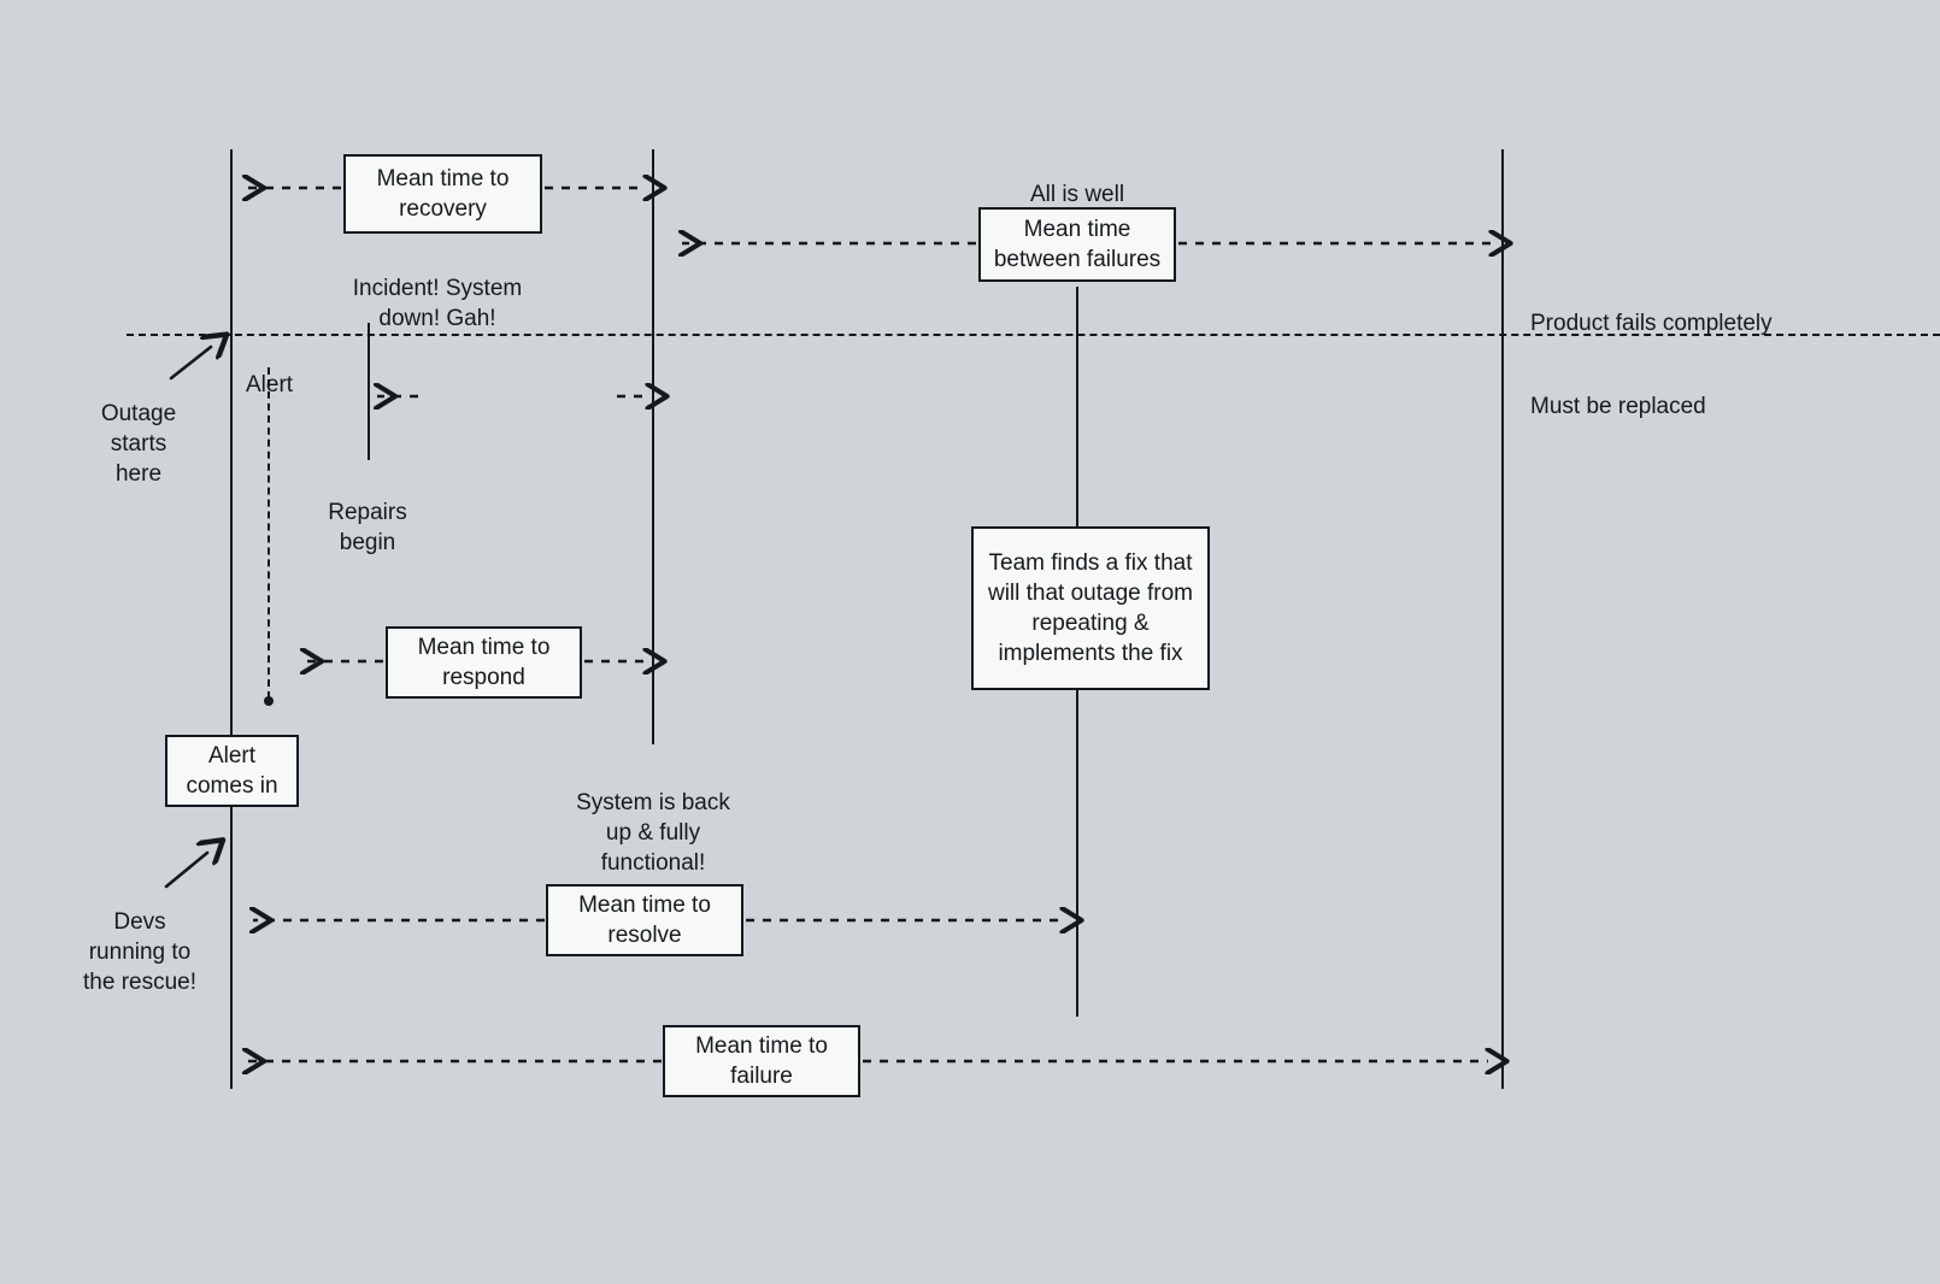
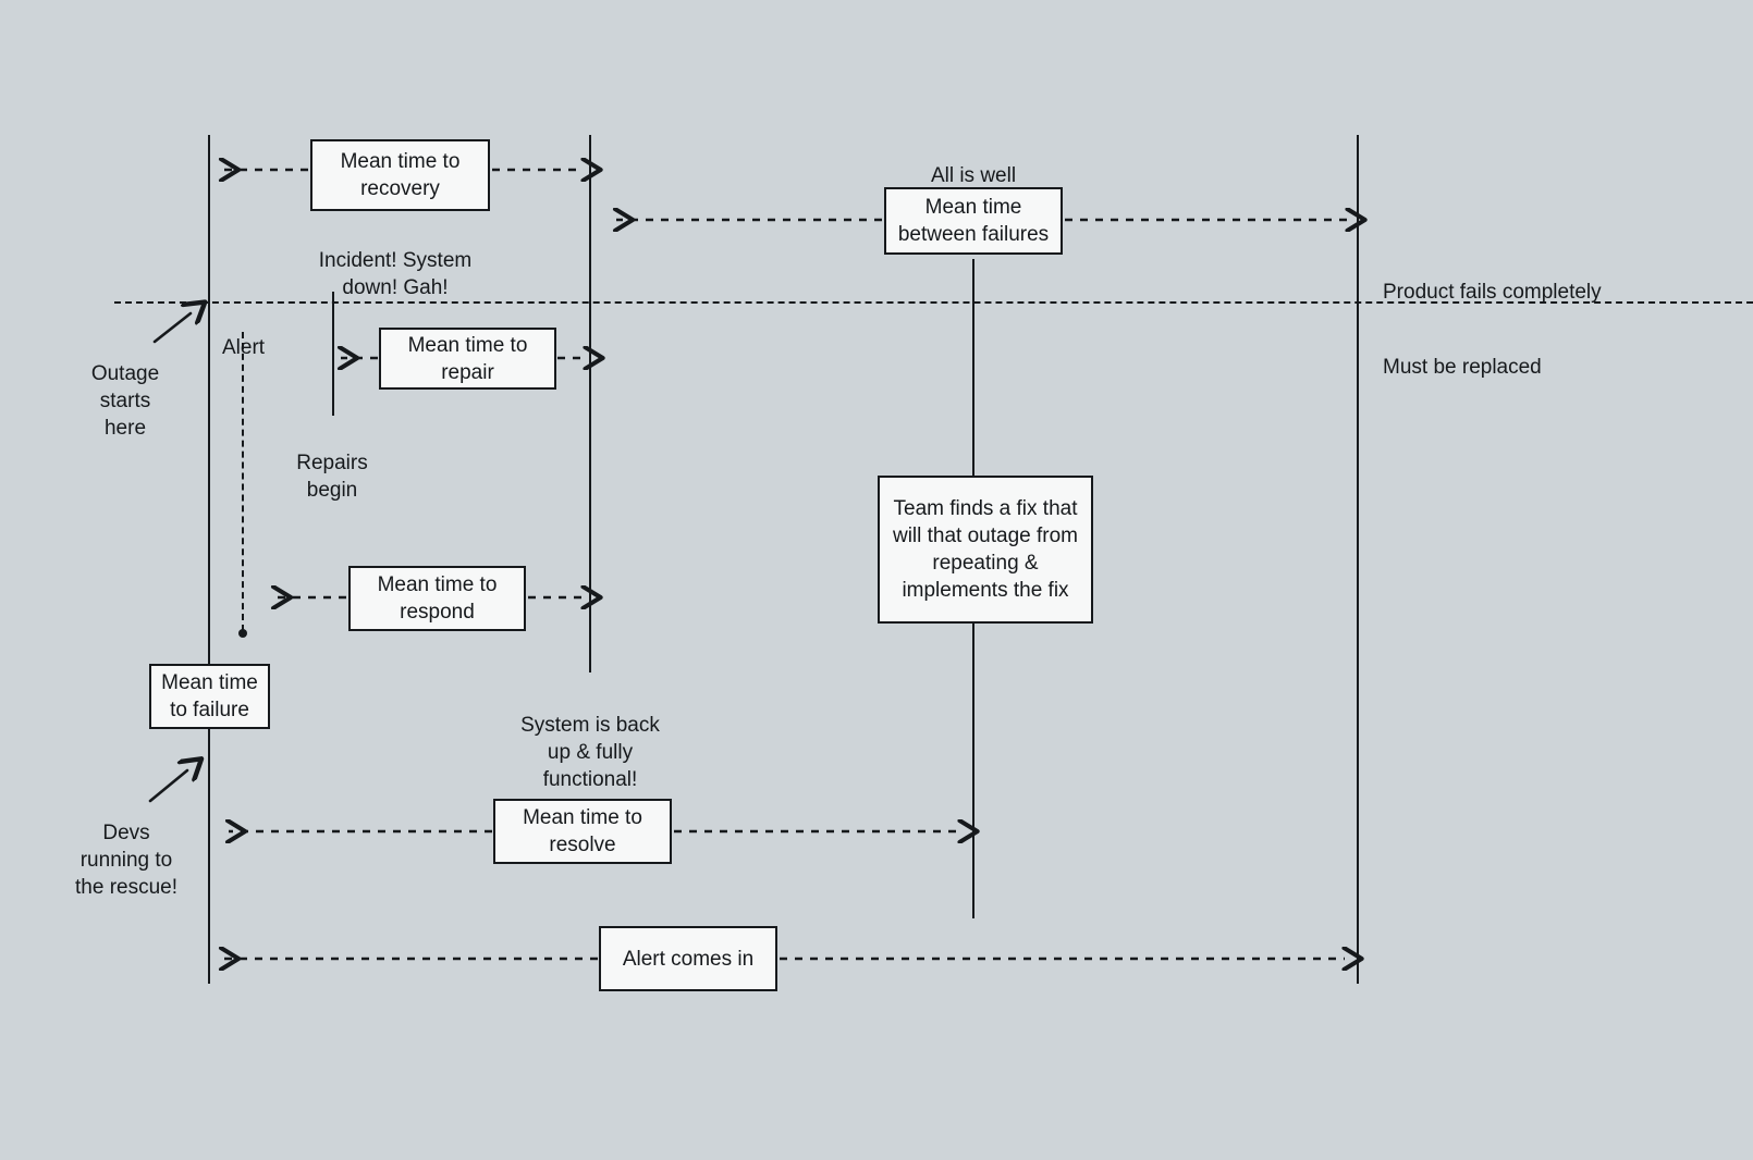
  Mean time to recovery
  Mean time between failures
+ Mean time to repair
  Team finds a fix that will that outage from repeating & implements the fix
  Mean time to respond
- Alert comes in
+ Mean time to failure
  Mean time to resolve
- Mean time to failure
+ Alert comes in
  All is well
  Incident! System
  down! Gah!
  Product fails completely
  Must be replaced
  Alert
  Outage
  starts
  here
  Repairs
  begin
  System is back
  up & fully
  functional!
  Devs
  running to
  the rescue!
